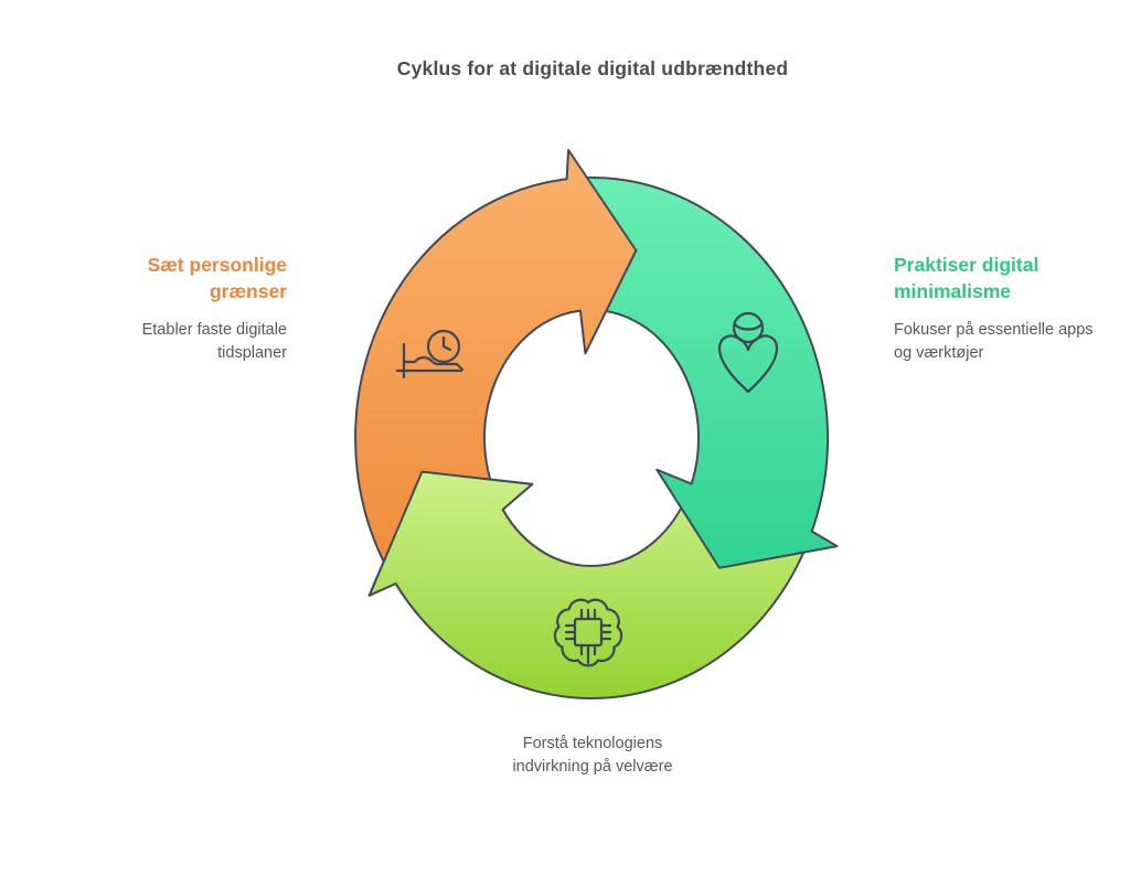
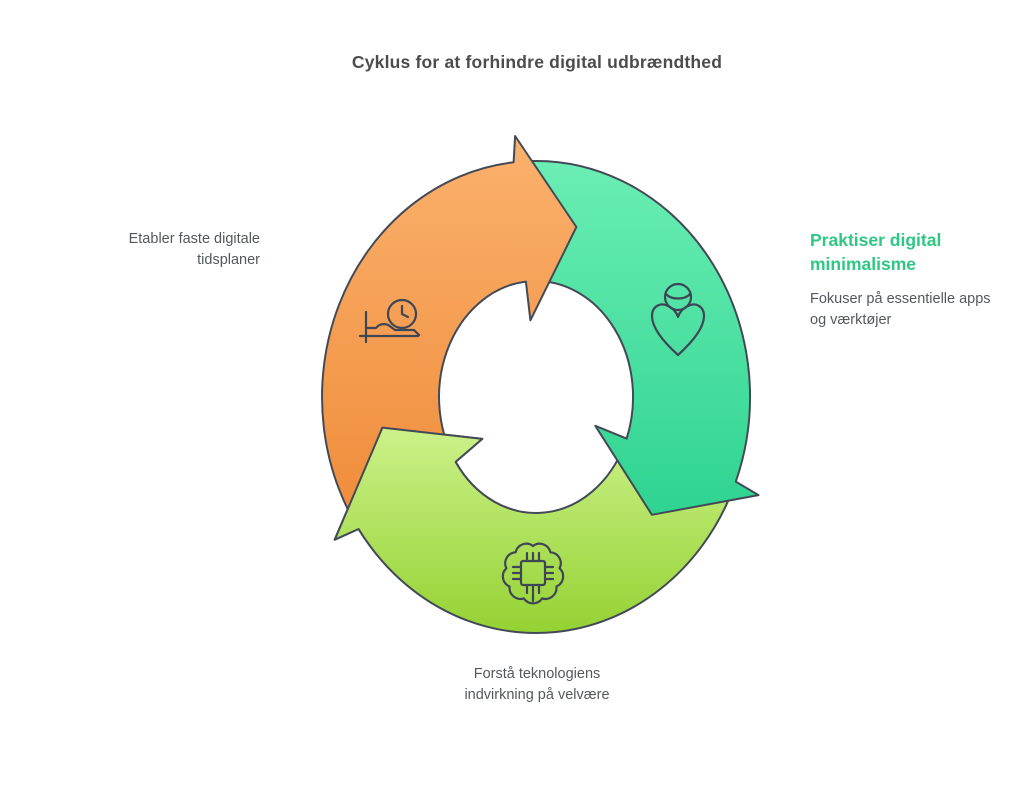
- Cyklus for at digitale digital udbrændthed
+ Cyklus for at forhindre digital udbrændthed
- Sæt personlige
- grænser
  Etabler faste digitale
  tidsplaner
  Praktiser digital
  minimalisme
  Fokuser på essentielle apps
  og værktøjer
  Forstå teknologiens
  indvirkning på velvære
